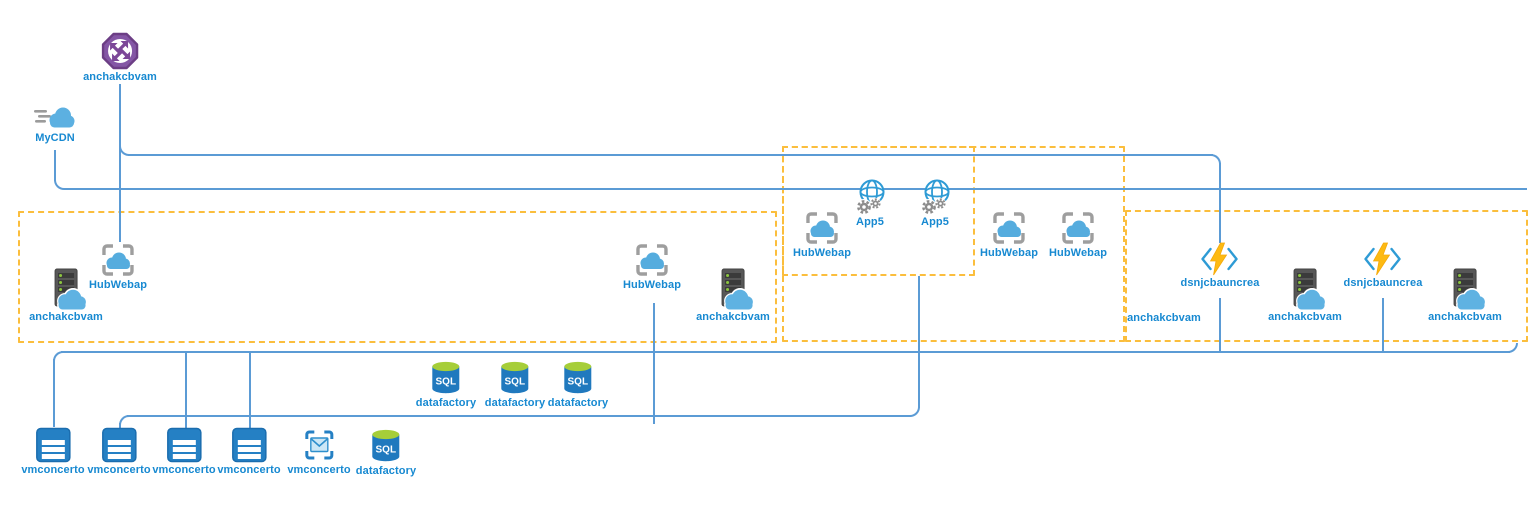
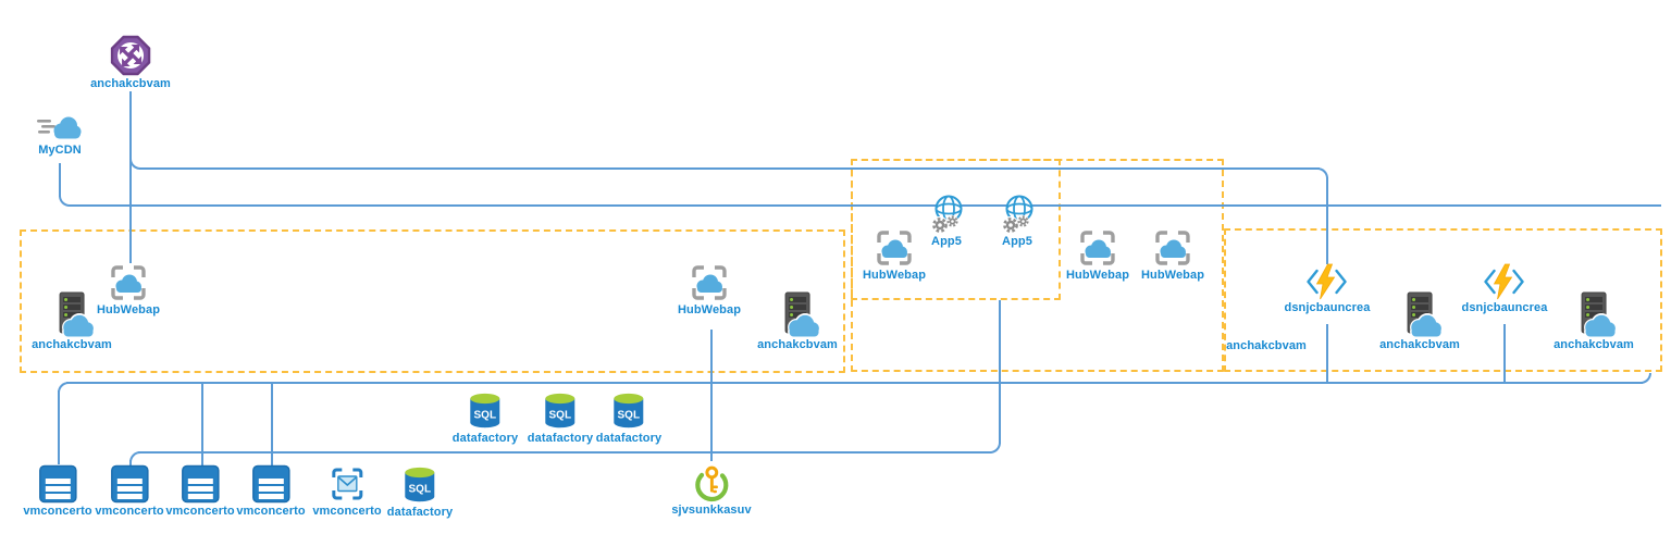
  anchakcbvam
  MyCDN
  HubWebap
  anchakcbvam
  HubWebap
  anchakcbvam
  HubWebap
  App5
  App5
  HubWebap
  HubWebap
  anchakcbvam
  dsnjcbauncrea
  anchakcbvam
  dsnjcbauncrea
  anchakcbvam
  SQL
  datafactory
  SQL
  datafactory
  SQL
  datafactory
  vmconcerto
  vmconcerto
  vmconcerto
  vmconcerto
  vmconcerto
  SQL
  datafactory
+ sjvsunkkasuv
